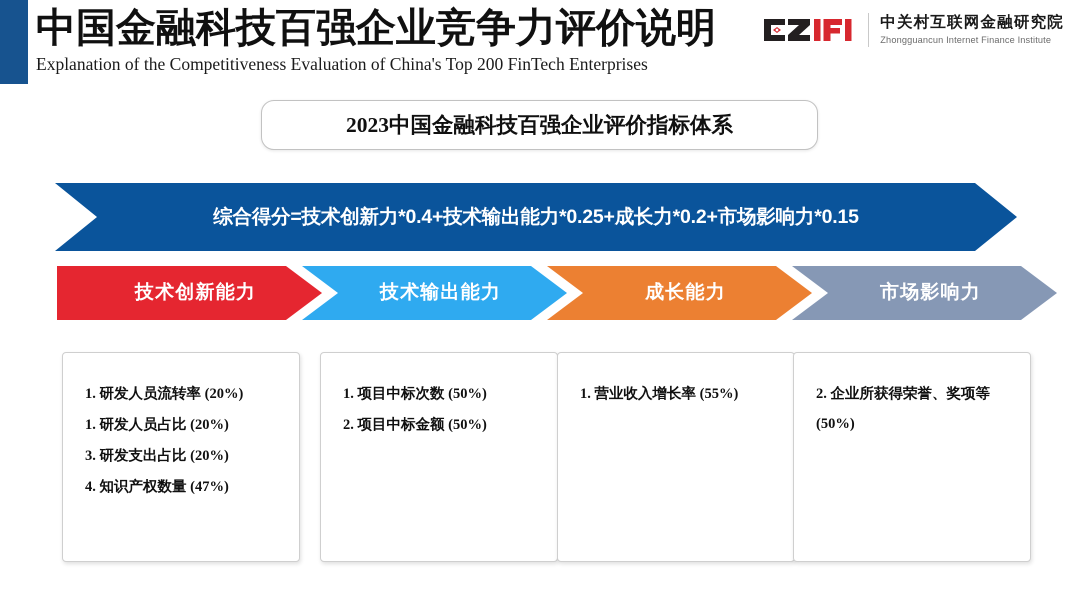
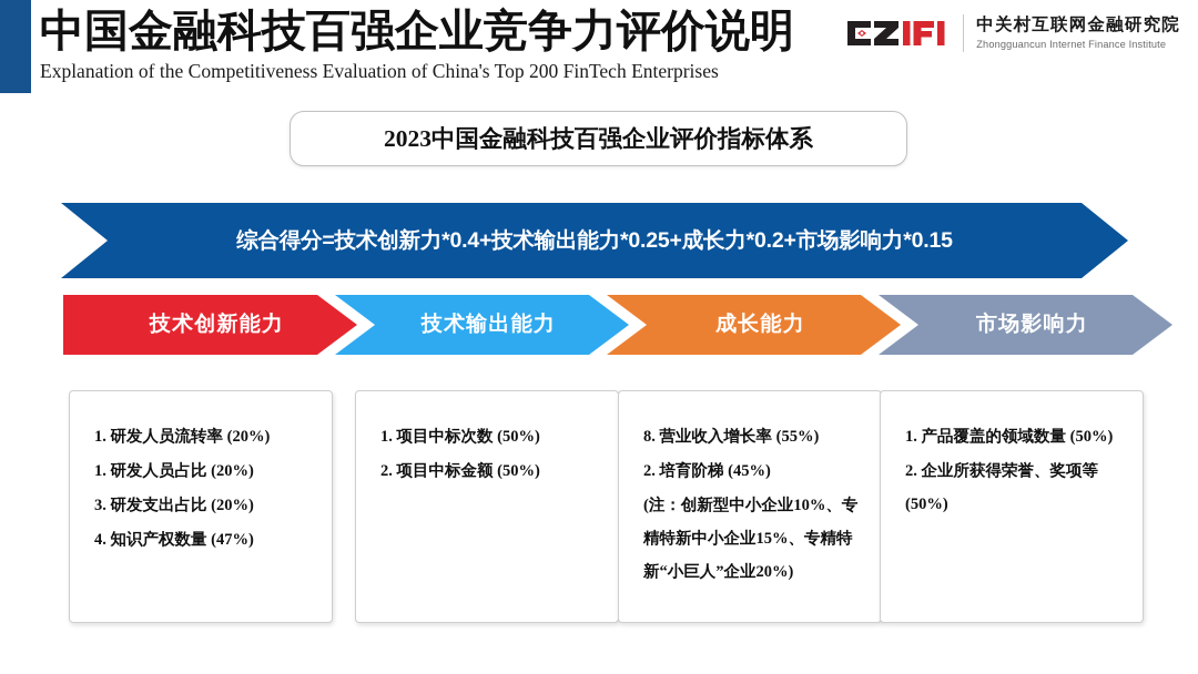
  中国金融科技百强企业竞争力评价说明
  Explanation of the Competitiveness Evaluation of China's Top 200 FinTech Enterprises
  中关村互联网金融研究院
  Zhongguancun Internet Finance Institute
  2023中国金融科技百强企业评价指标体系
  综合得分=技术创新力*0.4+技术输出能力*0.25+成长力*0.2+市场影响力*0.15
  技术创新能力
  技术输出能力
  成长能力
  市场影响力
  1. 研发人员流转率 (20%)
  1. 研发人员占比 (20%)
  3. 研发支出占比 (20%)
  4. 知识产权数量 (47%)
  1. 项目中标次数 (50%)
  2. 项目中标金额 (50%)
- 1. 营业收入增长率 (55%)
+ 8. 营业收入增长率 (55%)
+ 2. 培育阶梯 (45%)
+ (注：创新型中小企业10%、专精特新中小企业15%、专精特新“小巨人”企业20%)
+ 1. 产品覆盖的领域数量 (50%)
  2. 企业所获得荣誉、奖项等 (50%)
